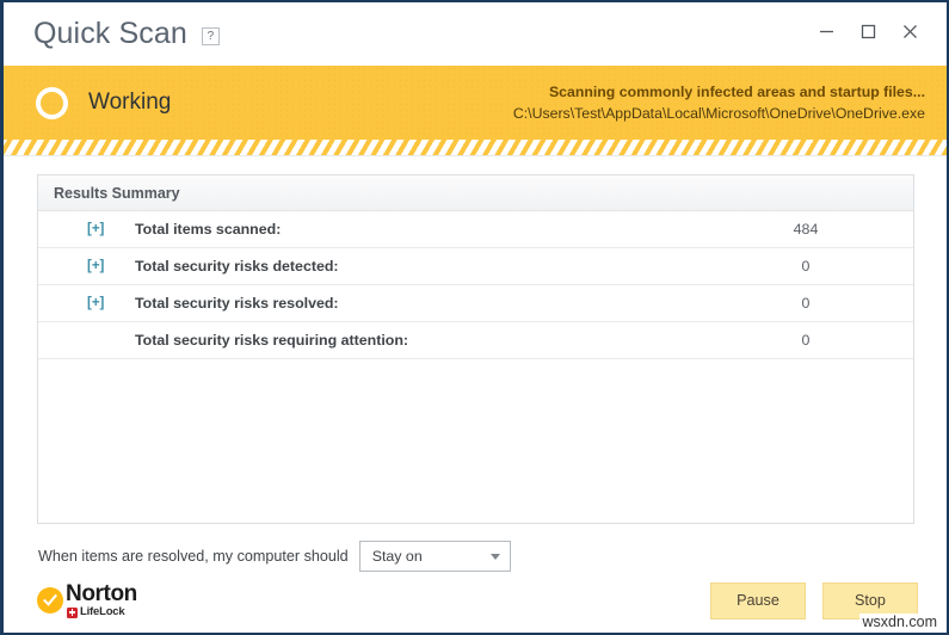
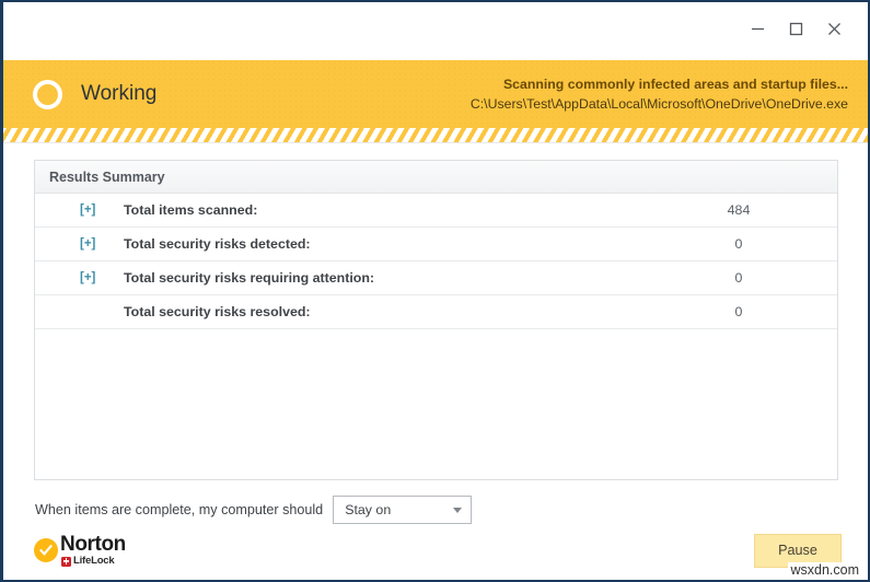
- Quick Scan
- ?
  Working
  Scanning commonly infected areas and startup files...
  C:\Users\Test\AppData\Local\Microsoft\OneDrive\OneDrive.exe
  Results Summary
  [+]
  Total items scanned:
  484
  [+]
  Total security risks detected:
  0
  [+]
- Total security risks resolved:
+ Total security risks requiring attention:
  0
- Total security risks requiring attention:
+ Total security risks resolved:
  0
- When items are resolved, my computer should
+ When items are complete, my computer should
  Stay on
  Norton
  LifeLock
  Pause
- Stop
  wsxdn.com
